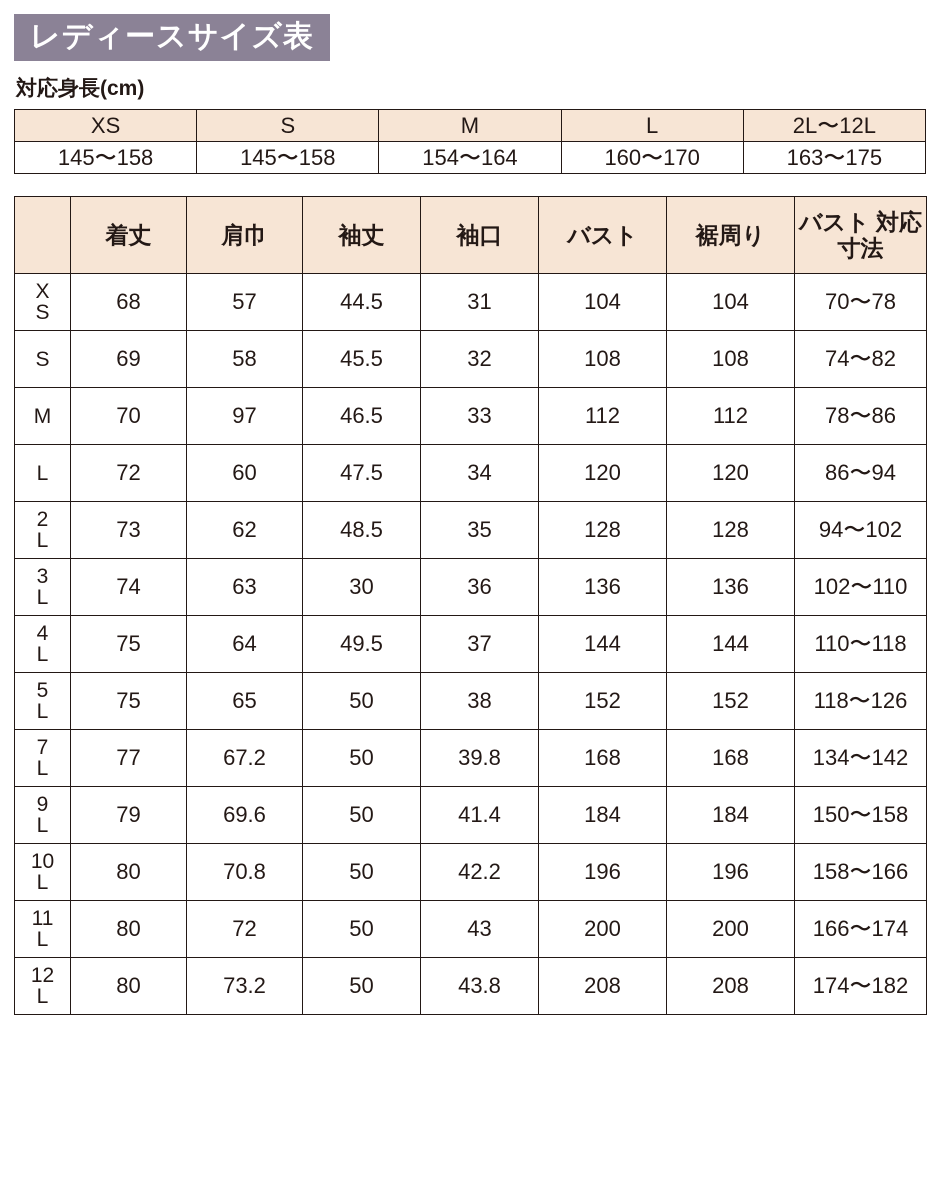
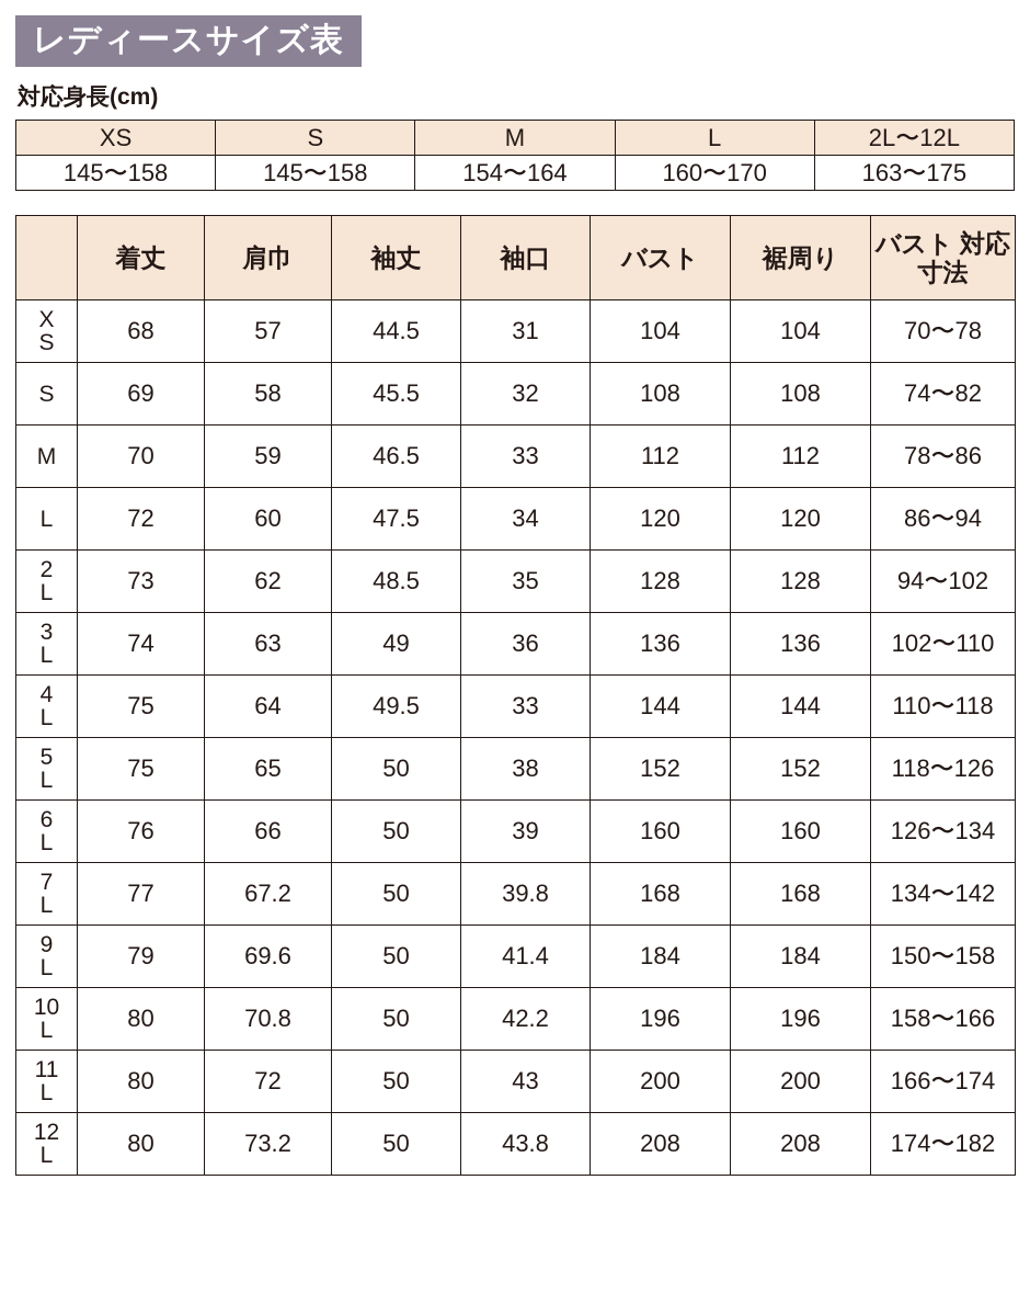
  レディースサイズ表
  対応身長(cm)
  XS	S	M	L	2L〜12L
  145〜158	145〜158	154〜164	160〜170	163〜175
  	着丈	肩巾	袖丈	袖口	バスト	裾周り	バスト 対応寸法
  XS	68	57	44.5	31	104	104	70〜78
  S	69	58	45.5	32	108	108	74〜82
- M	70	97	46.5	33	112	112	78〜86
+ M	70	59	46.5	33	112	112	78〜86
  L	72	60	47.5	34	120	120	86〜94
  2L	73	62	48.5	35	128	128	94〜102
- 3L	74	63	30	36	136	136	102〜110
+ 3L	74	63	49	36	136	136	102〜110
- 4L	75	64	49.5	37	144	144	110〜118
+ 4L	75	64	49.5	33	144	144	110〜118
  5L	75	65	50	38	152	152	118〜126
+ 6L	76	66	50	39	160	160	126〜134
  7L	77	67.2	50	39.8	168	168	134〜142
  9L	79	69.6	50	41.4	184	184	150〜158
  10L	80	70.8	50	42.2	196	196	158〜166
  11L	80	72	50	43	200	200	166〜174
  12L	80	73.2	50	43.8	208	208	174〜182
